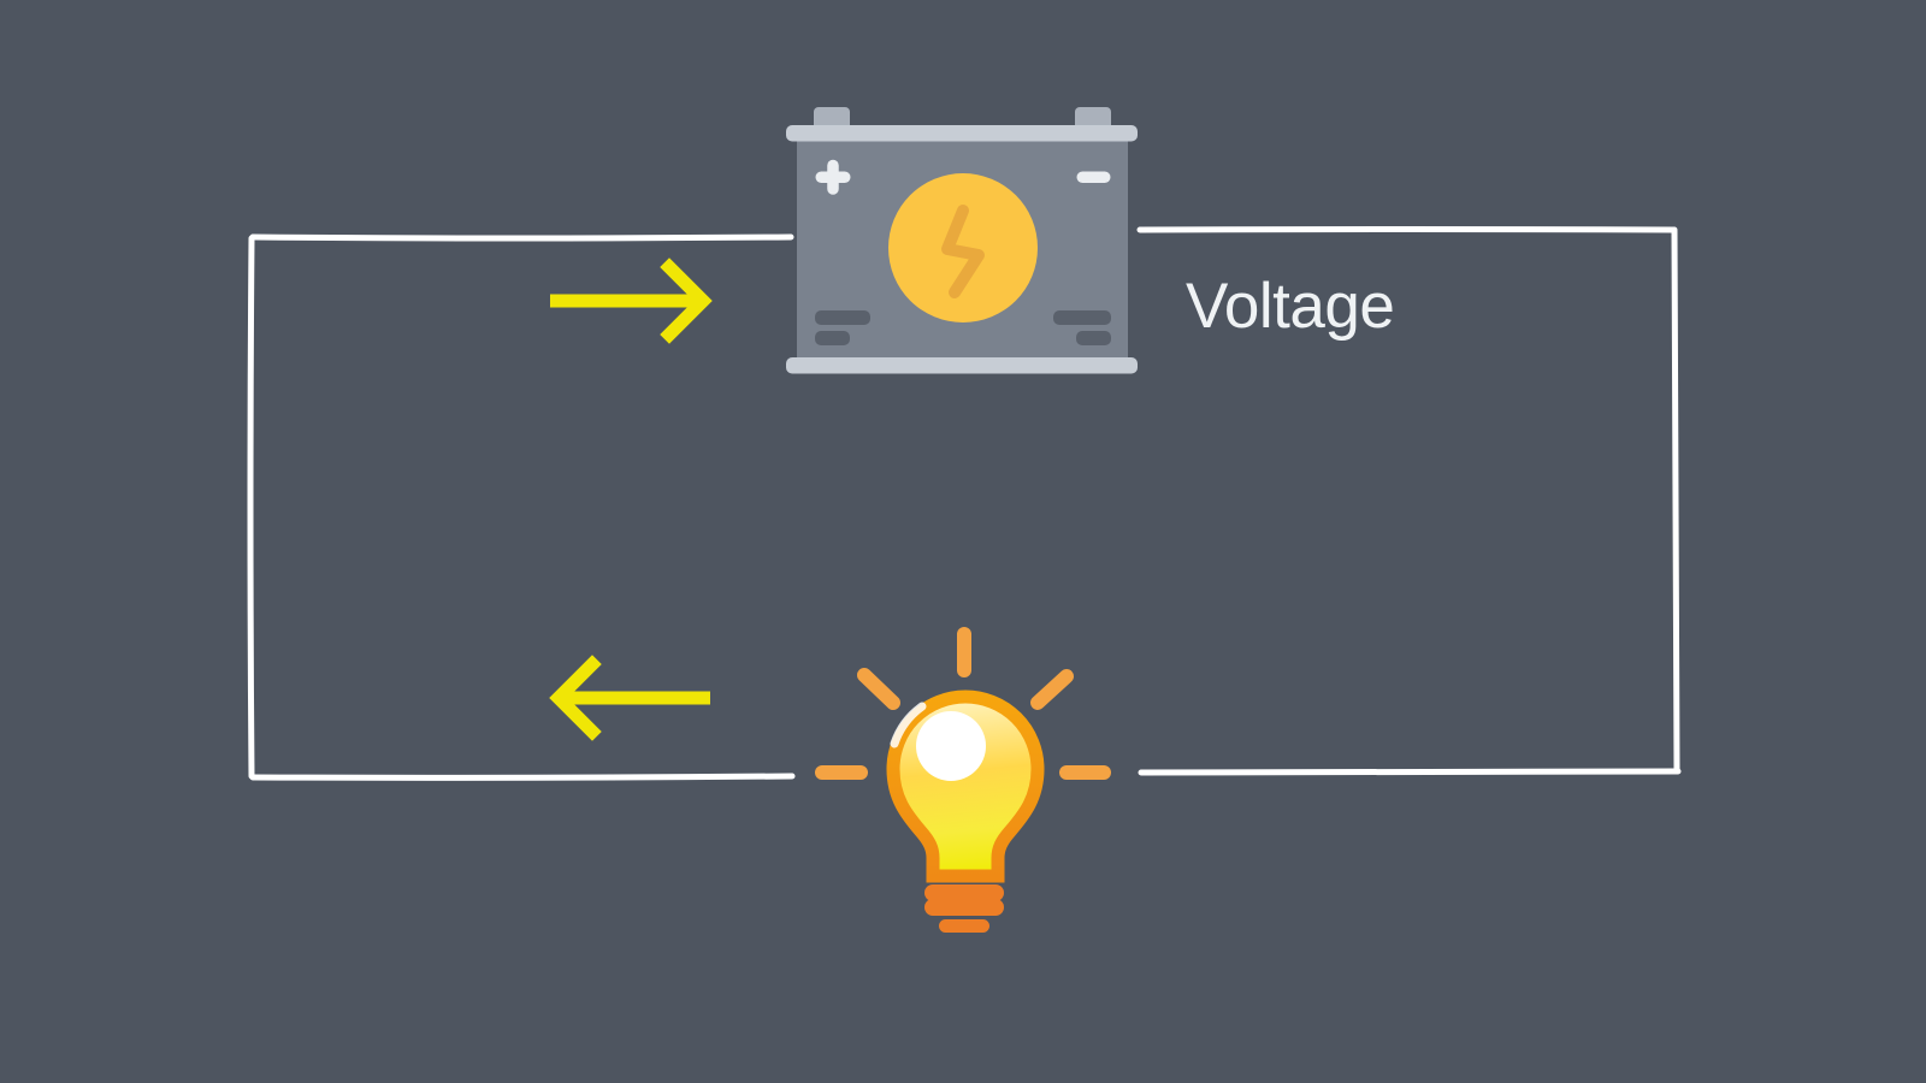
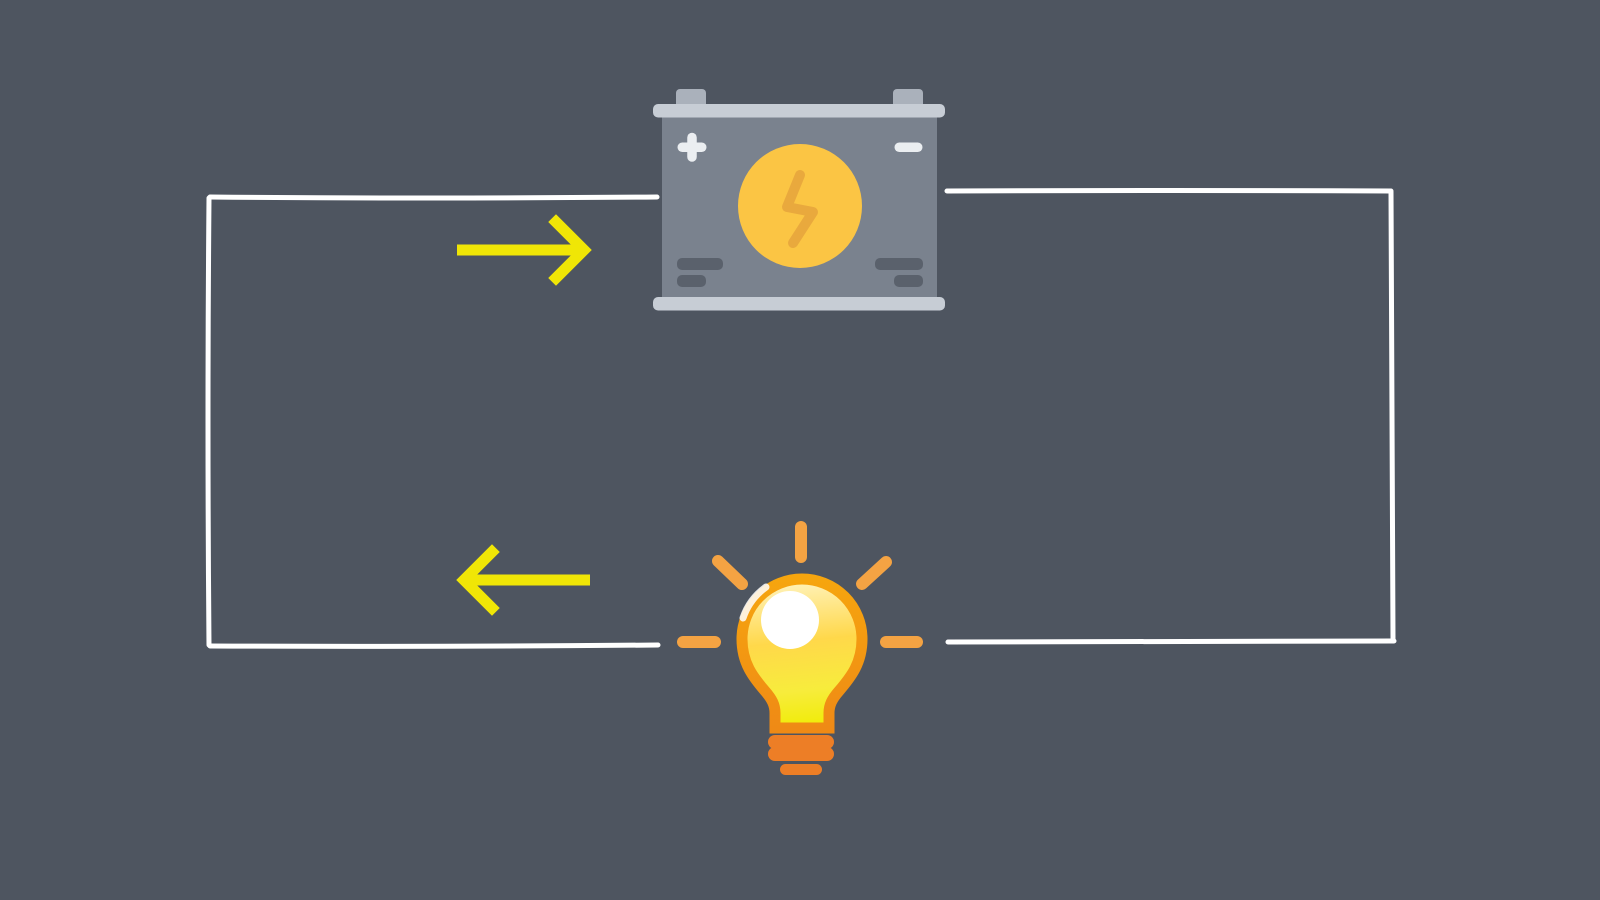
- Voltage
